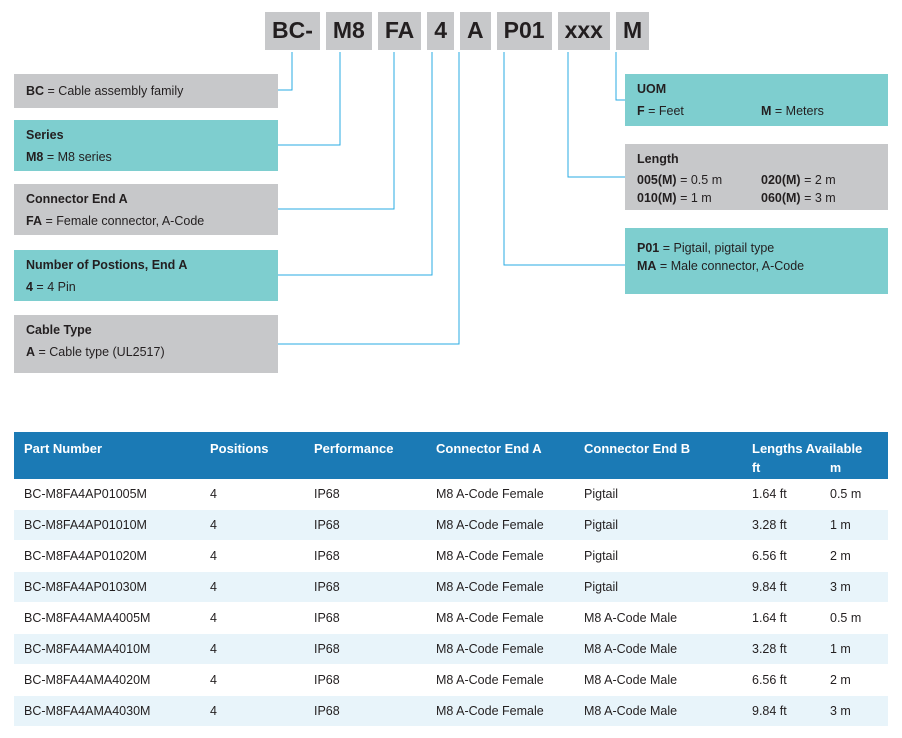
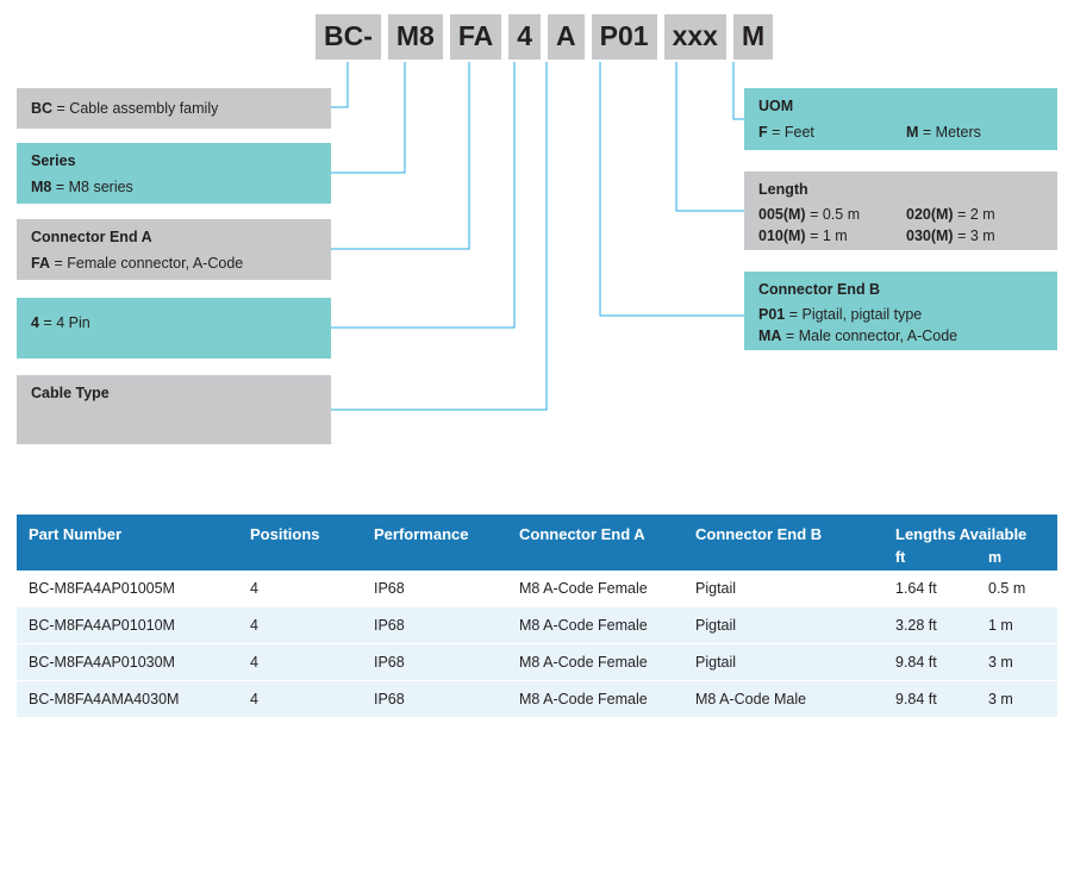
  BC-
  M8
  FA
  4
  A
  P01
  xxx
  M
  BC = Cable assembly family
  Series
  M8 = M8 series
  Connector End A
  FA = Female connector, A-Code
- Number of Postions, End A
  4 = 4 Pin
  Cable Type
- A = Cable type (UL2517)
  UOM
  F = Feet
  M = Meters
  Length
  005(M) = 0.5 m
  020(M) = 2 m
  010(M) = 1 m
- 060(M) = 3 m
+ 030(M) = 3 m
+ Connector End B
  P01 = Pigtail, pigtail type
  MA = Male connector, A-Code
  Part Number	Positions	Performance	Connector End A	Connector End B	Lengths Available ft m
  BC-M8FA4AP01005M	4	IP68	M8 A-Code Female	Pigtail	1.64 ft	0.5 m
  BC-M8FA4AP01010M	4	IP68	M8 A-Code Female	Pigtail	3.28 ft	1 m
- BC-M8FA4AP01020M	4	IP68	M8 A-Code Female	Pigtail	6.56 ft	2 m
  BC-M8FA4AP01030M	4	IP68	M8 A-Code Female	Pigtail	9.84 ft	3 m
- BC-M8FA4AMA4005M	4	IP68	M8 A-Code Female	M8 A-Code Male	1.64 ft	0.5 m
- BC-M8FA4AMA4010M	4	IP68	M8 A-Code Female	M8 A-Code Male	3.28 ft	1 m
- BC-M8FA4AMA4020M	4	IP68	M8 A-Code Female	M8 A-Code Male	6.56 ft	2 m
  BC-M8FA4AMA4030M	4	IP68	M8 A-Code Female	M8 A-Code Male	9.84 ft	3 m
